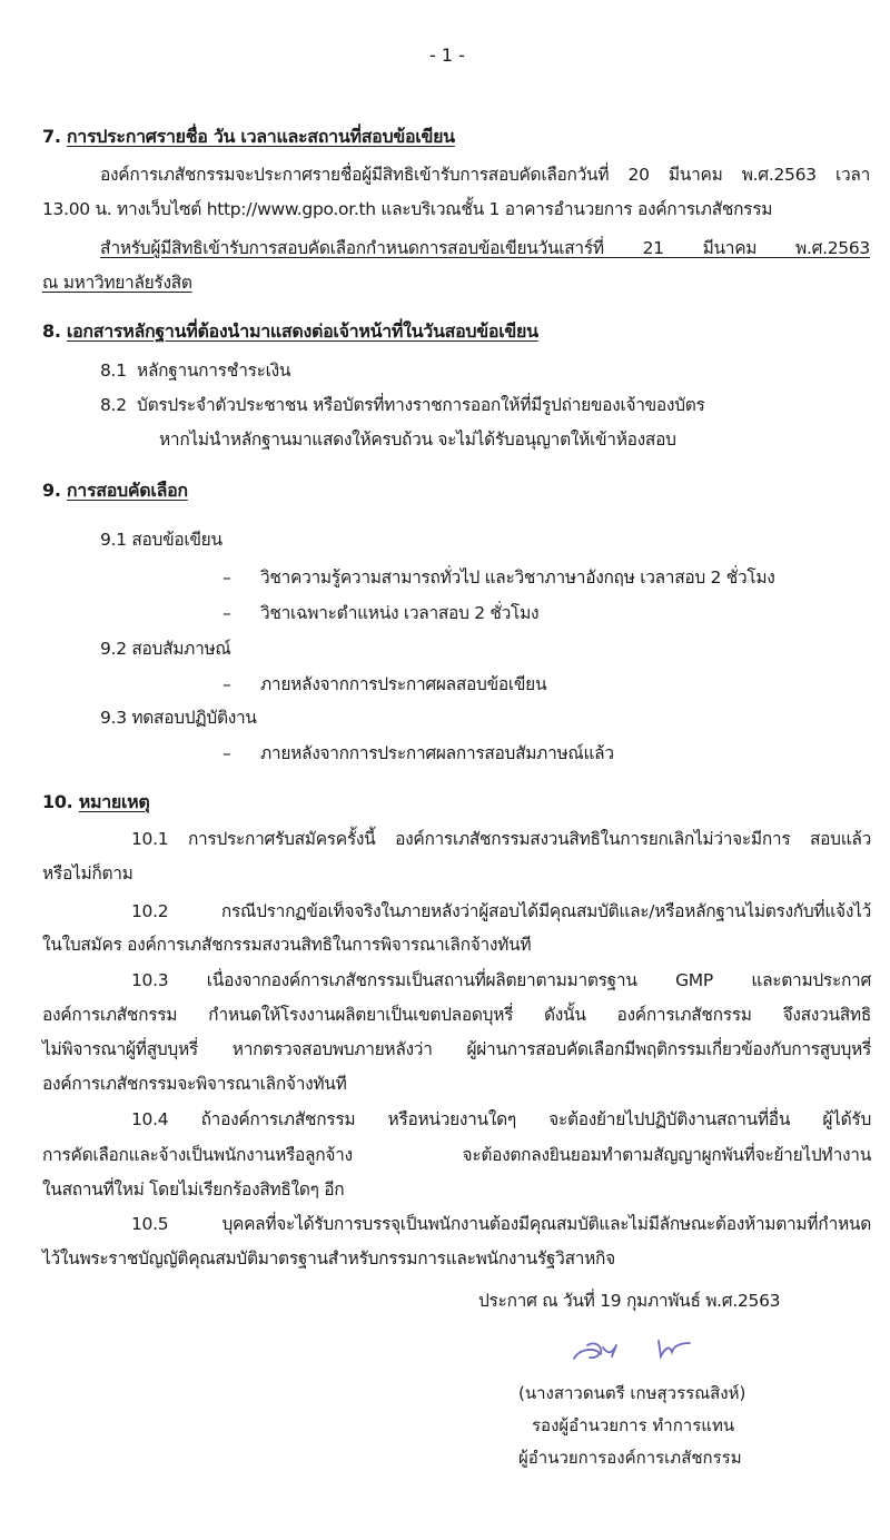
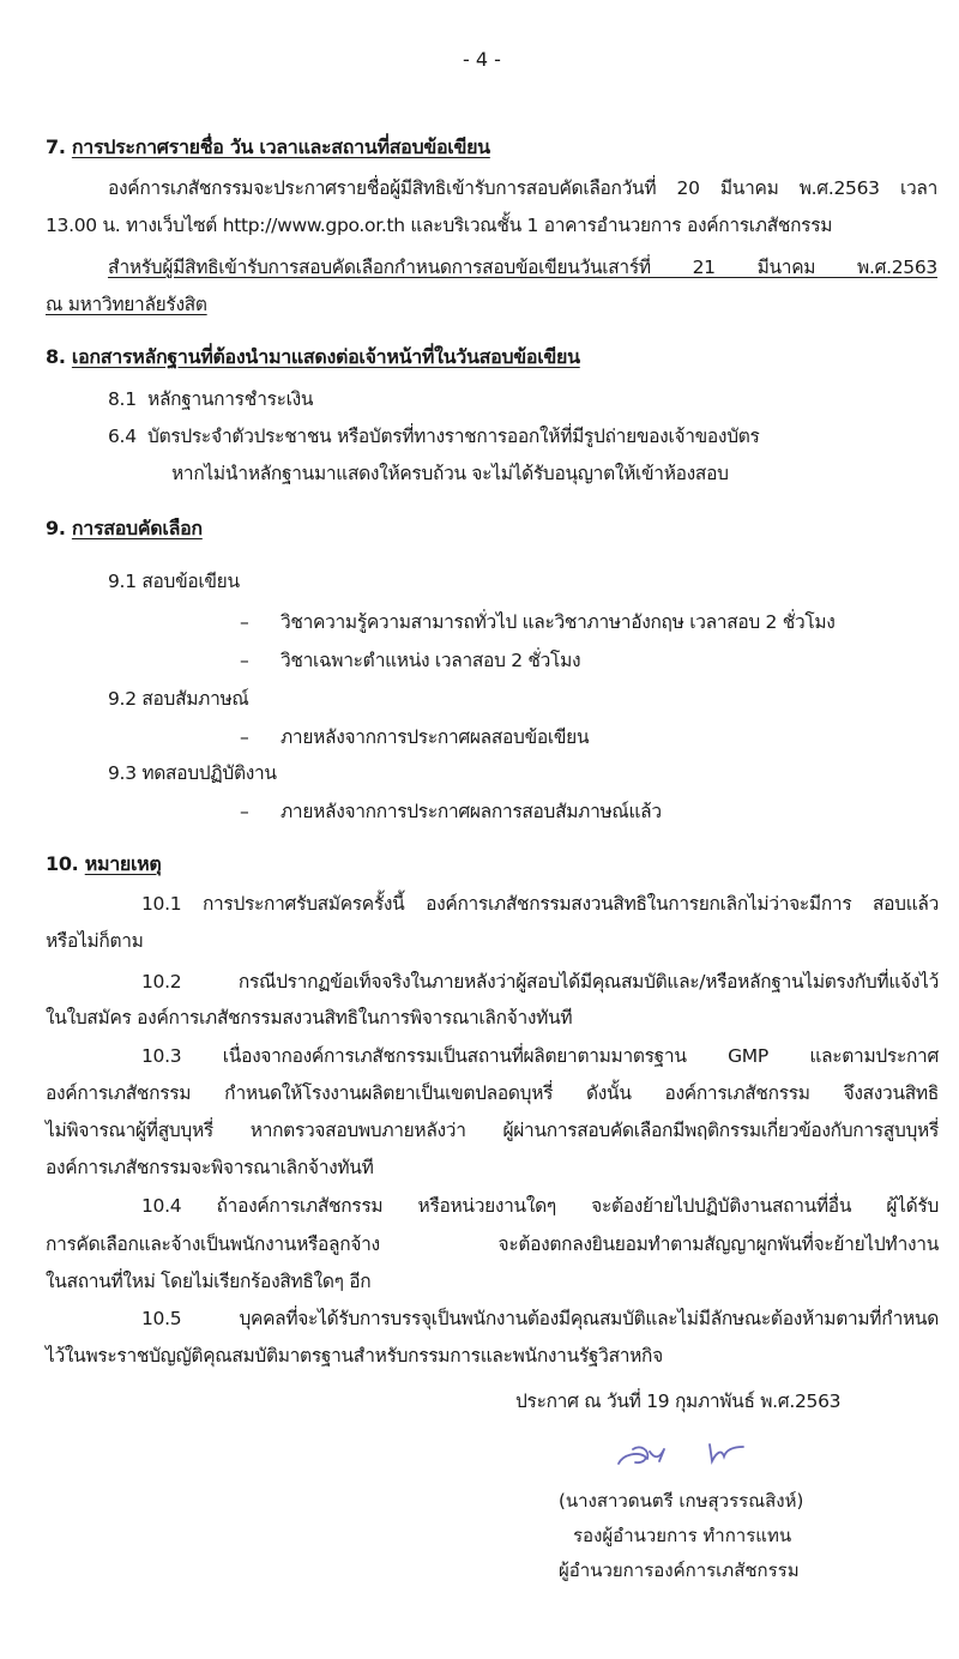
- - 1 -
+ - 4 -
  7. การประกาศรายชื่อ วัน เวลาและสถานที่สอบข้อเขียน
  องค์การเภสัชกรรมจะประกาศรายชื่อผู้มีสิทธิเข้ารับการสอบคัดเลือกวันที่ 20 มีนาคม พ.ศ.2563 เวลา
  13.00 น. ทางเว็บไซต์ http://www.gpo.or.th และบริเวณชั้น 1 อาคารอำนวยการ องค์การเภสัชกรรม
  สำหรับผู้มีสิทธิเข้ารับการสอบคัดเลือกกำหนดการสอบข้อเขียนวันเสาร์ที่ 21 มีนาคม พ.ศ.2563
  ณ มหาวิทยาลัยรังสิต
  8. เอกสารหลักฐานที่ต้องนำมาแสดงต่อเจ้าหน้าที่ในวันสอบข้อเขียน
  8.1 หลักฐานการชำระเงิน
- 8.2 บัตรประจำตัวประชาชน หรือบัตรที่ทางราชการออกให้ที่มีรูปถ่ายของเจ้าของบัตร
+ 6.4 บัตรประจำตัวประชาชน หรือบัตรที่ทางราชการออกให้ที่มีรูปถ่ายของเจ้าของบัตร
  หากไม่นำหลักฐานมาแสดงให้ครบถ้วน จะไม่ได้รับอนุญาตให้เข้าห้องสอบ
  9. การสอบคัดเลือก
  9.1 สอบข้อเขียน
  – วิชาความรู้ความสามารถทั่วไป และวิชาภาษาอังกฤษ เวลาสอบ 2 ชั่วโมง
  – วิชาเฉพาะตำแหน่ง เวลาสอบ 2 ชั่วโมง
  9.2 สอบสัมภาษณ์
  – ภายหลังจากการประกาศผลสอบข้อเขียน
  9.3 ทดสอบปฏิบัติงาน
  – ภายหลังจากการประกาศผลการสอบสัมภาษณ์แล้ว
  10. หมายเหตุ
  10.1 การประกาศรับสมัครครั้งนี้ องค์การเภสัชกรรมสงวนสิทธิในการยกเลิกไม่ว่าจะมีการ สอบแล้ว
  หรือไม่ก็ตาม
  10.2 กรณีปรากฏข้อเท็จจริงในภายหลังว่าผู้สอบได้มีคุณสมบัติและ/หรือหลักฐานไม่ตรงกับที่แจ้งไว้
  ในใบสมัคร องค์การเภสัชกรรมสงวนสิทธิในการพิจารณาเลิกจ้างทันที
  10.3 เนื่องจากองค์การเภสัชกรรมเป็นสถานที่ผลิตยาตามมาตรฐาน GMP และตามประกาศ
  องค์การเภสัชกรรม กำหนดให้โรงงานผลิตยาเป็นเขตปลอดบุหรี่ ดังนั้น องค์การเภสัชกรรม จึงสงวนสิทธิ
  ไม่พิจารณาผู้ที่สูบบุหรี่ หากตรวจสอบพบภายหลังว่า ผู้ผ่านการสอบคัดเลือกมีพฤติกรรมเกี่ยวข้องกับการสูบบุหรี่
  องค์การเภสัชกรรมจะพิจารณาเลิกจ้างทันที
  10.4 ถ้าองค์การเภสัชกรรม หรือหน่วยงานใดๆ จะต้องย้ายไปปฏิบัติงานสถานที่อื่น ผู้ได้รับ
  การคัดเลือกและจ้างเป็นพนักงานหรือลูกจ้าง จะต้องตกลงยินยอมทำตามสัญญาผูกพันที่จะย้ายไปทำงาน
  ในสถานที่ใหม่ โดยไม่เรียกร้องสิทธิใดๆ อีก
  10.5 บุคคลที่จะได้รับการบรรจุเป็นพนักงานต้องมีคุณสมบัติและไม่มีลักษณะต้องห้ามตามที่กำหนด
  ไว้ในพระราชบัญญัติคุณสมบัติมาตรฐานสำหรับกรรมการและพนักงานรัฐวิสาหกิจ
  ประกาศ ณ วันที่ 19 กุมภาพันธ์ พ.ศ.2563
  (นางสาวดนตรี เกษสุวรรณสิงห์)
  รองผู้อำนวยการ ทำการแทน
  ผู้อำนวยการองค์การเภสัชกรรม
